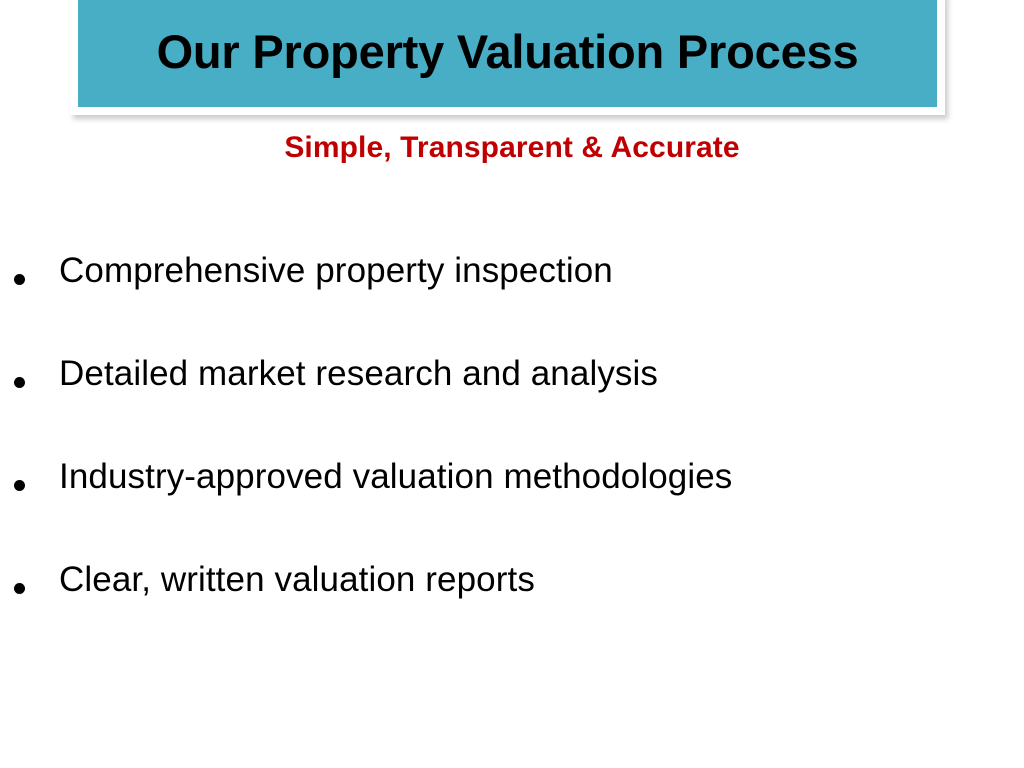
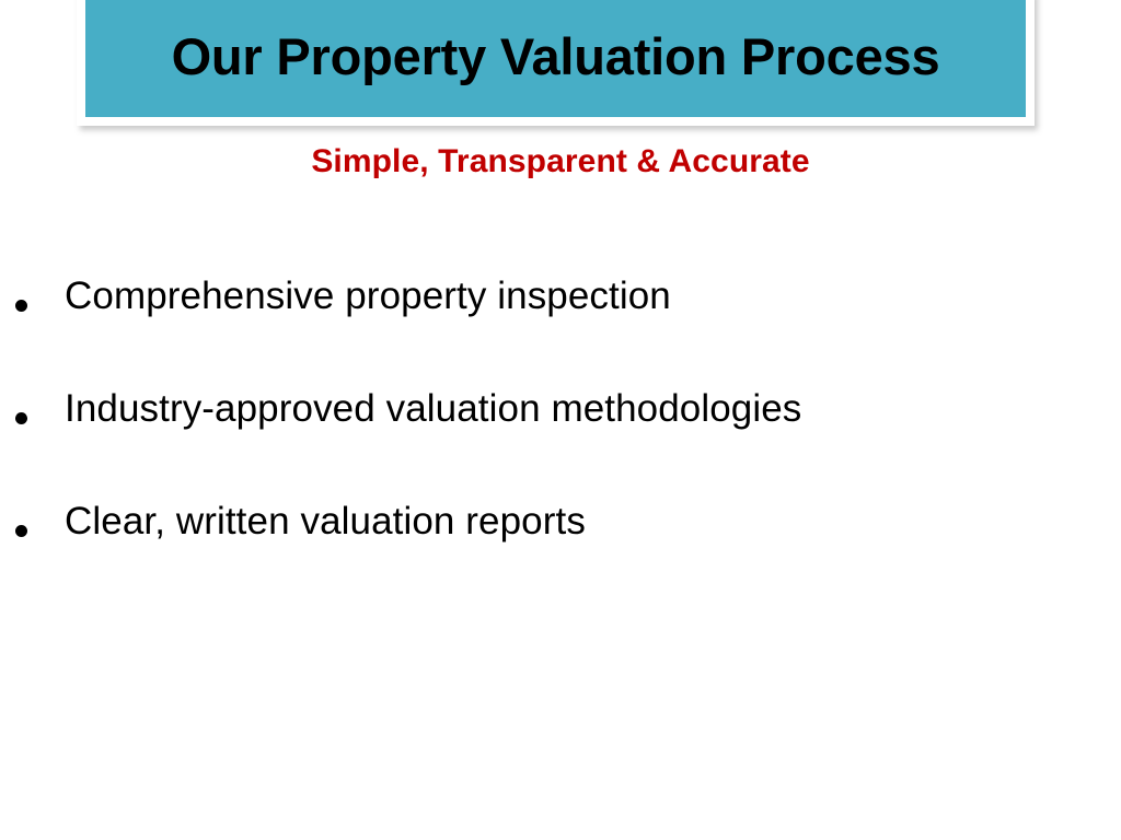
  Our Property Valuation Process
  Simple, Transparent & Accurate
  Comprehensive property inspection
- Detailed market research and analysis
  Industry-approved valuation methodologies
  Clear, written valuation reports
